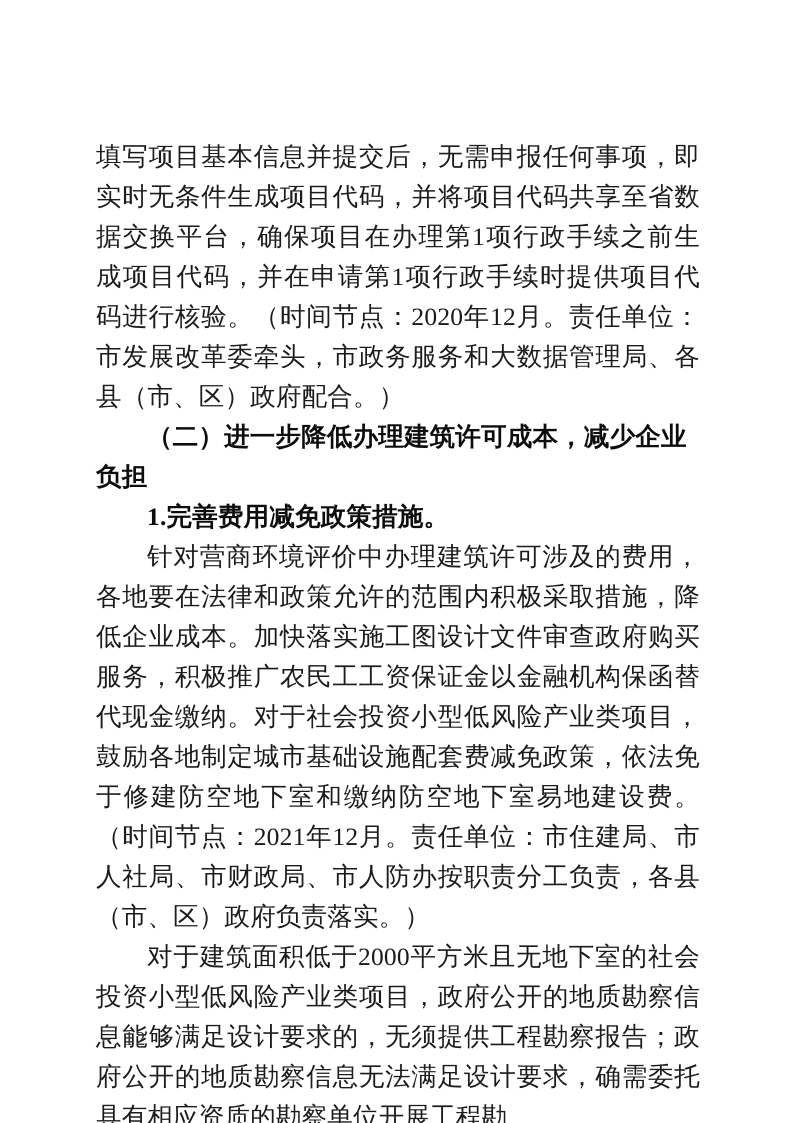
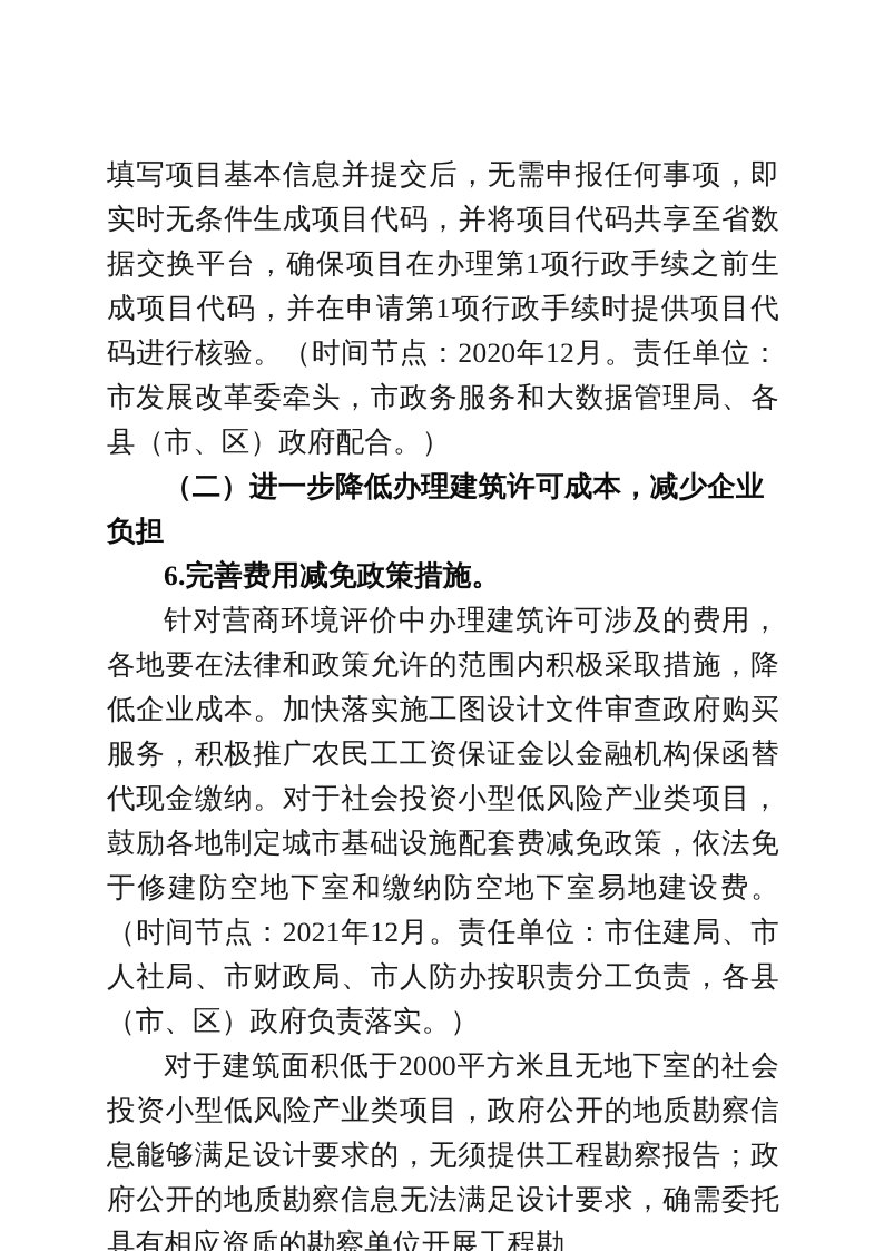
  填写项目基本信息并提交后，无需申报任何事项，即实时无条件生成项目代码，并将项目代码共享至省数据交换平台，确保项目在办理第1项行政手续之前生成项目代码，并在申请第1项行政手续时提供项目代码进行核验。（时间节点：2020年12月。责任单位：市发展改革委牵头，市政务服务和大数据管理局、各县（市、区）政府配合。）
  （二）进一步降低办理建筑许可成本，减少企业负担
- 1.完善费用减免政策措施。
+ 6.完善费用减免政策措施。
  针对营商环境评价中办理建筑许可涉及的费用，各地要在法律和政策允许的范围内积极采取措施，降低企业成本。加快落实施工图设计文件审查政府购买服务，积极推广农民工工资保证金以金融机构保函替代现金缴纳。对于社会投资小型低风险产业类项目，鼓励各地制定城市基础设施配套费减免政策，依法免于修建防空地下室和缴纳防空地下室易地建设费。（时间节点：2021年12月。责任单位：市住建局、市人社局、市财政局、市人防办按职责分工负责，各县（市、区）政府负责落实。）
  对于建筑面积低于2000平方米且无地下室的社会投资小型低风险产业类项目，政府公开的地质勘察信息能够满足设计要求的，无须提供工程勘察报告；政府公开的地质勘察信息无法满足设计要求，确需委托具有相应资质的勘察单位开展工程勘
  － 12 －
